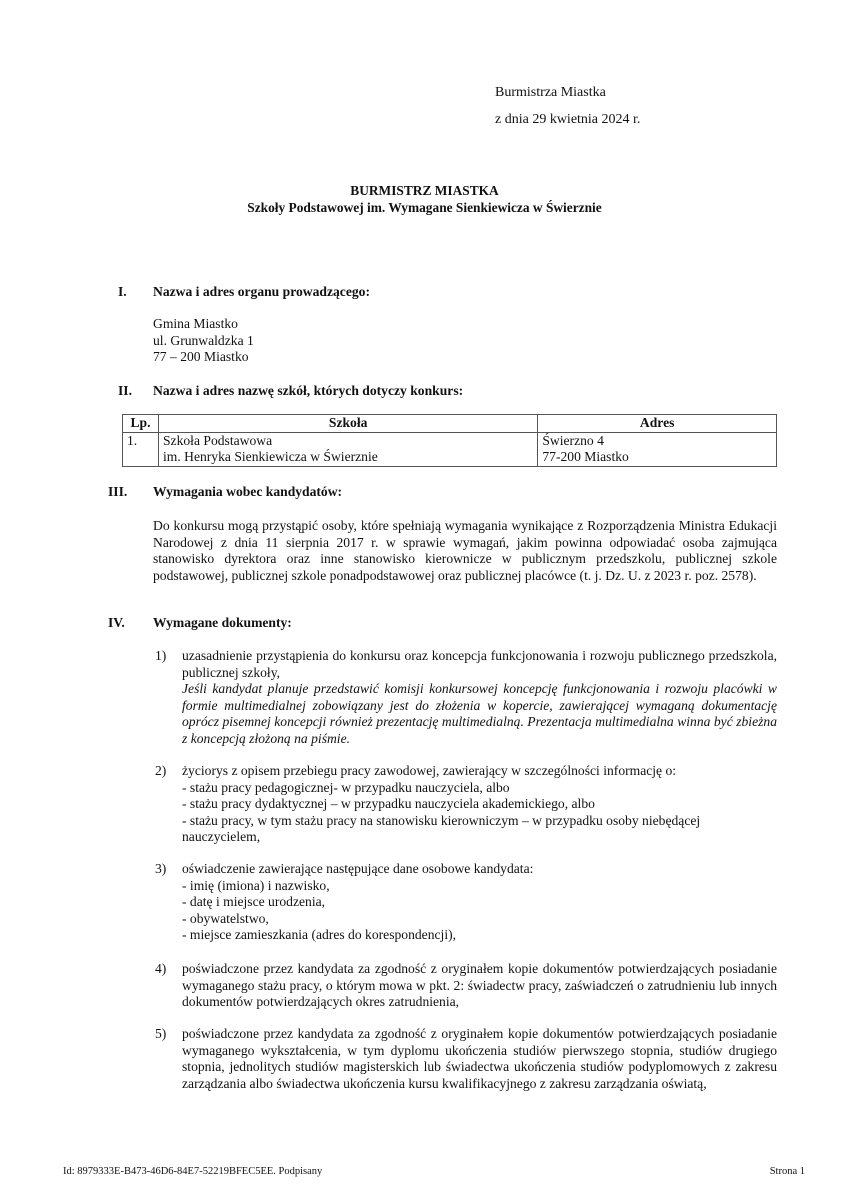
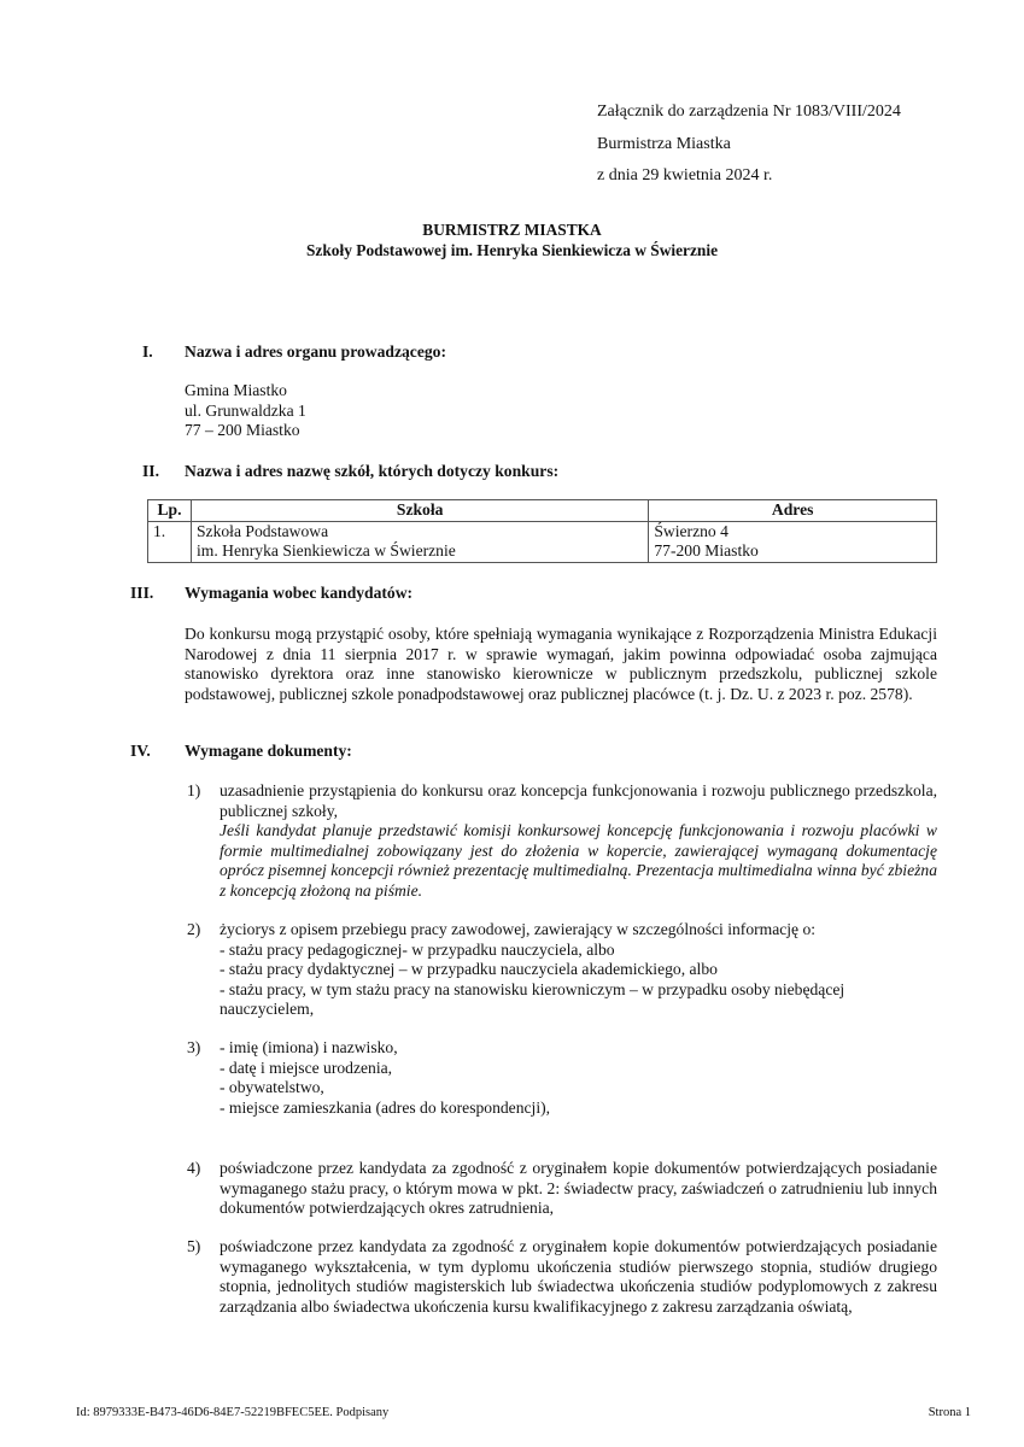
+ Załącznik do zarządzenia Nr 1083/VIII/2024
  Burmistrza Miastka
  z dnia 29 kwietnia 2024 r.
  BURMISTRZ MIASTKA
- Szkoły Podstawowej im. Wymagane Sienkiewicza w Świerznie
+ Szkoły Podstawowej im. Henryka Sienkiewicza w Świerznie
  I.
  Nazwa i adres organu prowadzącego:
  Gmina Miastko
  ul. Grunwaldzka 1
  77 – 200 Miastko
  II.
  Nazwa i adres nazwę szkół, których dotyczy konkurs:
  Lp.	Szkoła	Adres
  1.	Szkoła Podstawowa im. Henryka Sienkiewicza w Świerznie	Świerzno 4 77-200 Miastko
  III.
  Wymagania wobec kandydatów:
  Do konkursu mogą przystąpić osoby, które spełniają wymagania wynikające z Rozporządzenia Ministra Edukacji Narodowej z dnia 11 sierpnia 2017 r. w sprawie wymagań, jakim powinna odpowiadać osoba zajmująca stanowisko dyrektora oraz inne stanowisko kierownicze w publicznym przedszkolu, publicznej szkole podstawowej, publicznej szkole ponadpodstawowej oraz publicznej placówce (t. j. Dz. U. z 2023 r. poz. 2578).
  IV.
  Wymagane dokumenty:
  1)
  uzasadnienie przystąpienia do konkursu oraz koncepcja funkcjonowania i rozwoju publicznego przedszkola, publicznej szkoły,
  Jeśli kandydat planuje przedstawić komisji konkursowej koncepcję funkcjonowania i rozwoju placówki w formie multimedialnej zobowiązany jest do złożenia w kopercie, zawierającej wymaganą dokumentację oprócz pisemnej koncepcji również prezentację multimedialną. Prezentacja multimedialna winna być zbieżna z koncepcją złożoną na piśmie.
  2)
  życiorys z opisem przebiegu pracy zawodowej, zawierający w szczególności informację o:
  - stażu pracy pedagogicznej- w przypadku nauczyciela, albo
  - stażu pracy dydaktycznej – w przypadku nauczyciela akademickiego, albo
  - stażu pracy, w tym stażu pracy na stanowisku kierowniczym – w przypadku osoby niebędącej nauczycielem,
  3)
- oświadczenie zawierające następujące dane osobowe kandydata:
  - imię (imiona) i nazwisko,
  - datę i miejsce urodzenia,
  - obywatelstwo,
  - miejsce zamieszkania (adres do korespondencji),
  4)
  poświadczone przez kandydata za zgodność z oryginałem kopie dokumentów potwierdzających posiadanie wymaganego stażu pracy, o którym mowa w pkt. 2: świadectw pracy, zaświadczeń o zatrudnieniu lub innych dokumentów potwierdzających okres zatrudnienia,
  5)
  poświadczone przez kandydata za zgodność z oryginałem kopie dokumentów potwierdzających posiadanie wymaganego wykształcenia, w tym dyplomu ukończenia studiów pierwszego stopnia, studiów drugiego stopnia, jednolitych studiów magisterskich lub świadectwa ukończenia studiów podyplomowych z zakresu zarządzania albo świadectwa ukończenia kursu kwalifikacyjnego z zakresu zarządzania oświatą,
  Id: 8979333E-B473-46D6-84E7-52219BFEC5EE. Podpisany
  Strona 1
